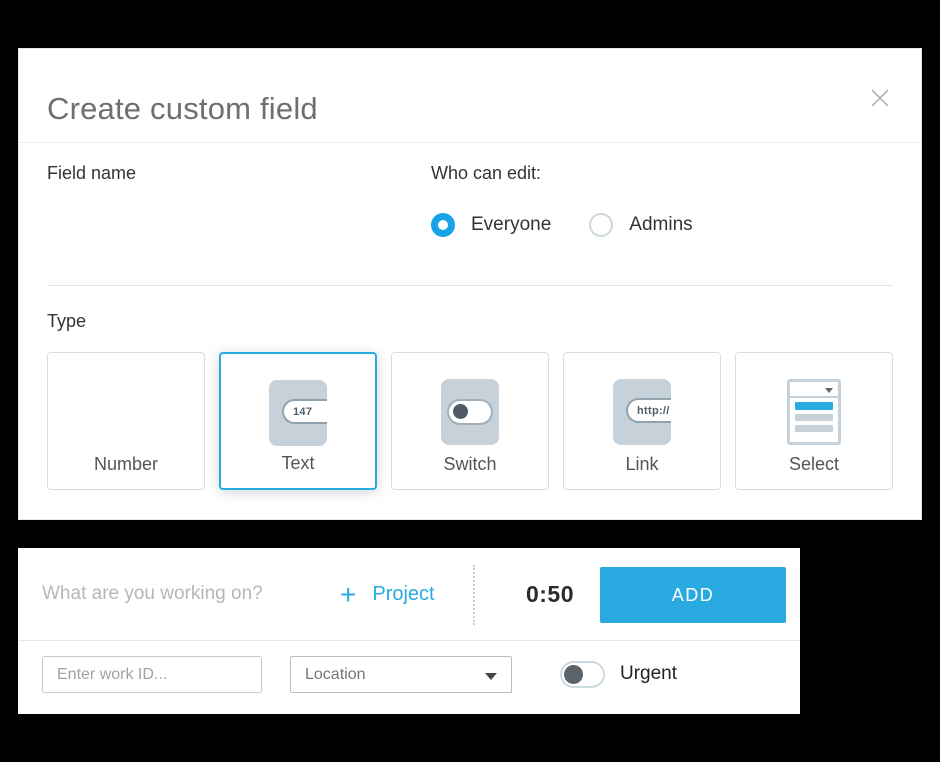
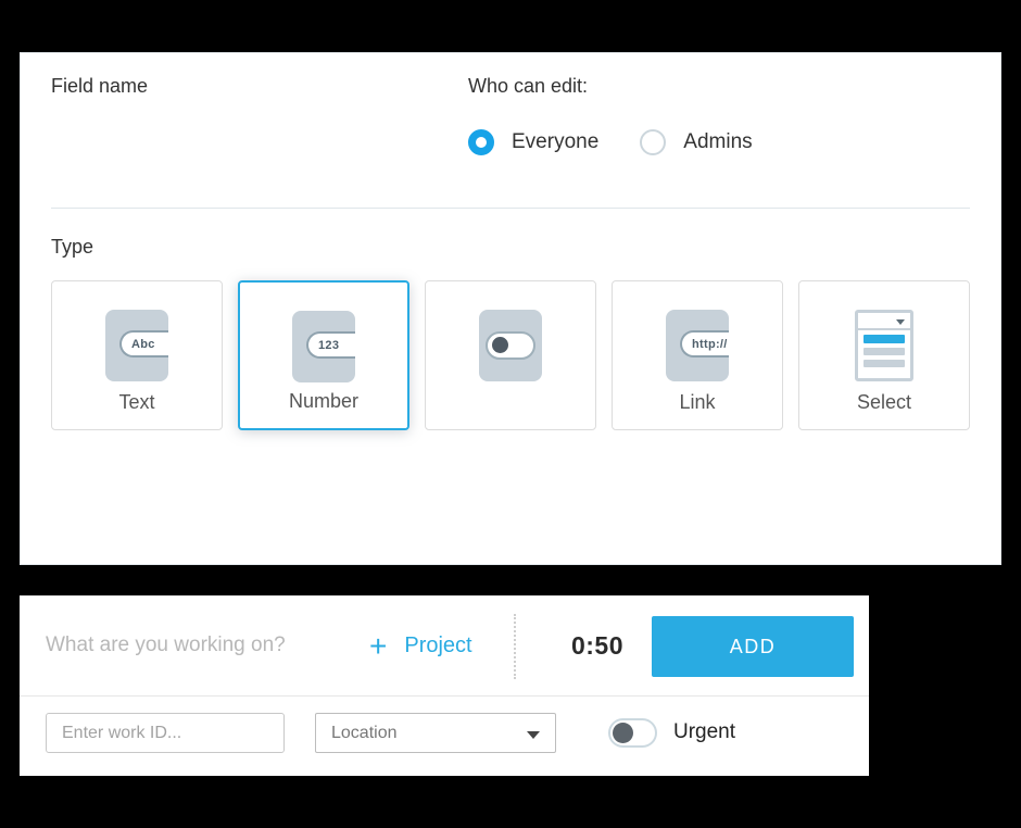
- Create custom field
  Field name
  Who can edit:
  Everyone
  Admins
  Type
+ Abc
- Number
+ Text
- 147
+ 123
- Text
+ Number
- Switch
  http://
  Link
  Select
  What are you working on?
  +
  Project
  0:50
  ADD
  Enter work ID...
  Location
  Urgent
